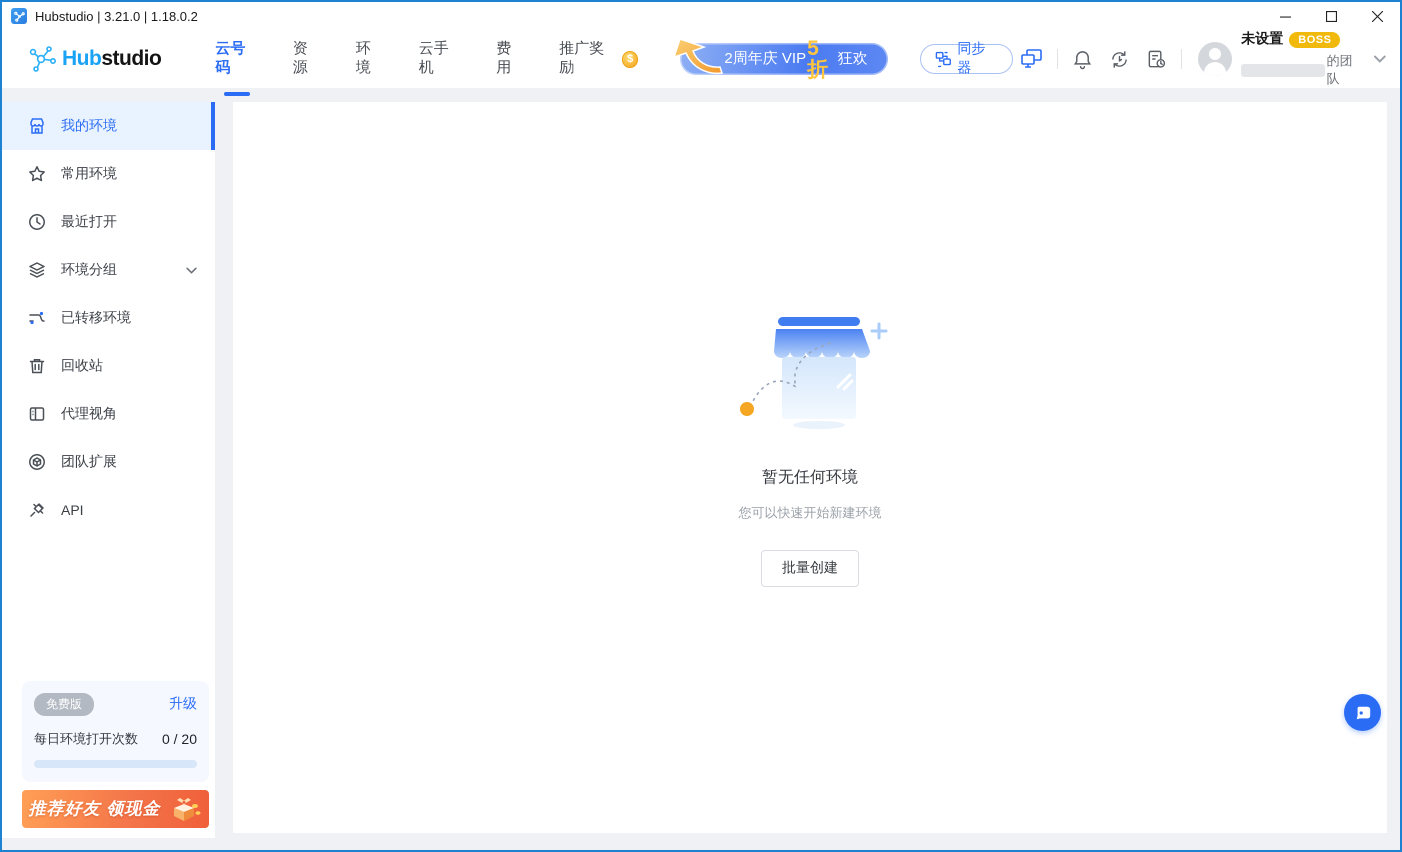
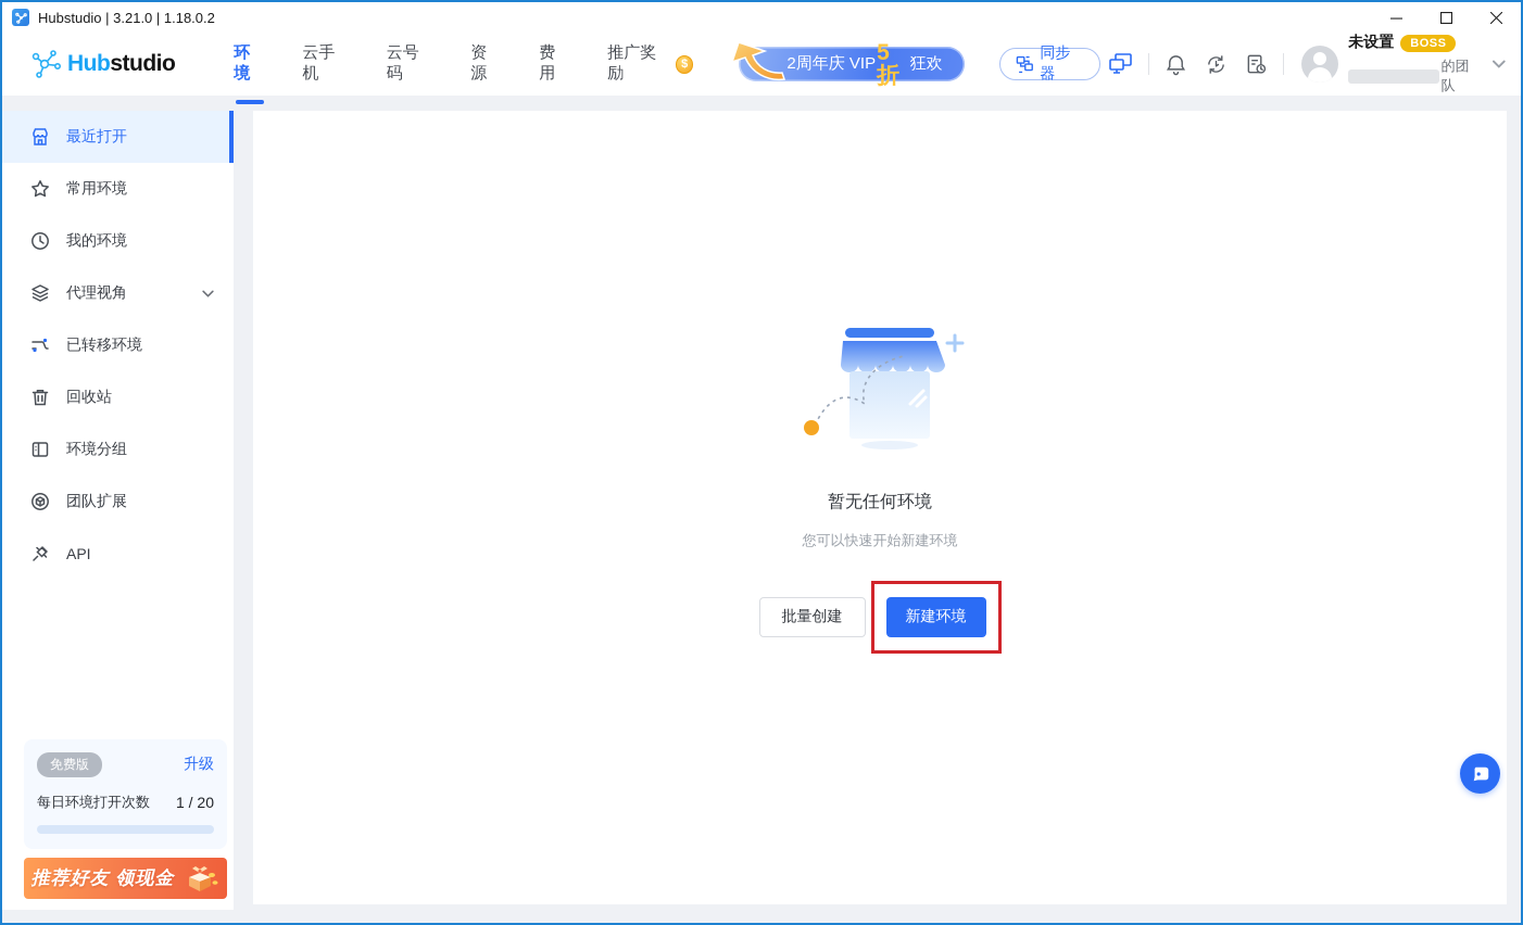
  Hubstudio | 3.21.0 | 1.18.0.2
  Hubstudio
- 云号码
+ 环境
- 资源
+ 云手机
- 环境
+ 云号码
- 云手机
+ 资源
  费用
  推广奖励
  $
  2周年庆 VIP
  5折
  狂欢
  同步器
  未设置
  BOSS
  的团队
- 我的环境
+ 最近打开
  常用环境
- 最近打开
+ 我的环境
- 环境分组
+ 代理视角
  已转移环境
  回收站
- 代理视角
+ 环境分组
  团队扩展
  API
  免费版
  升级
  每日环境打开次数
- 0 / 20
+ 1 / 20
  推荐好友 领现金
  暂无任何环境
  您可以快速开始新建环境
  批量创建
+ 新建环境
